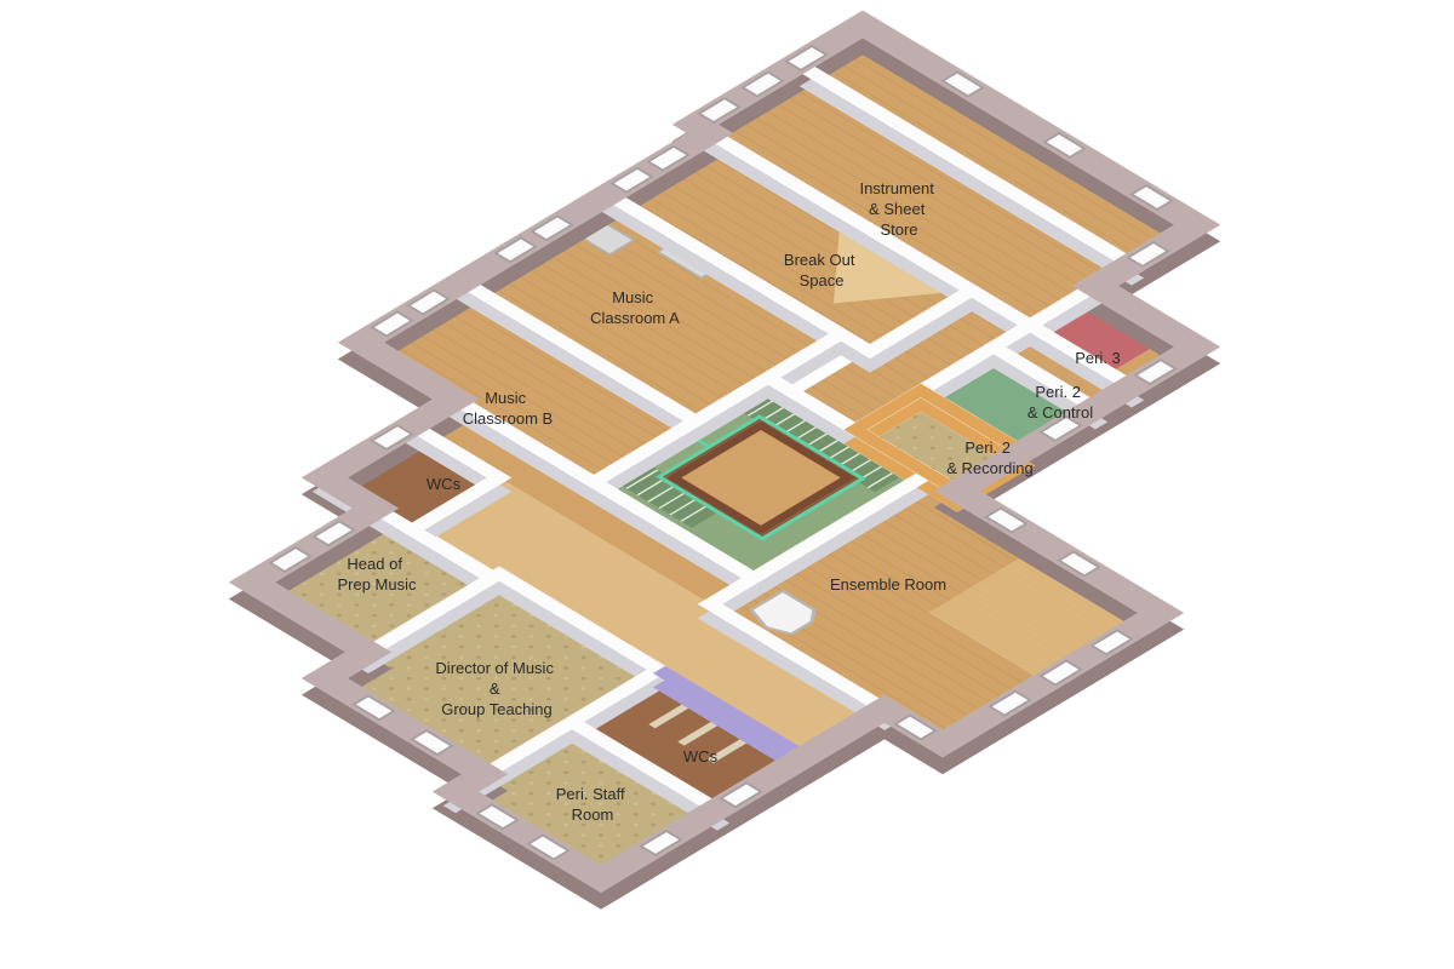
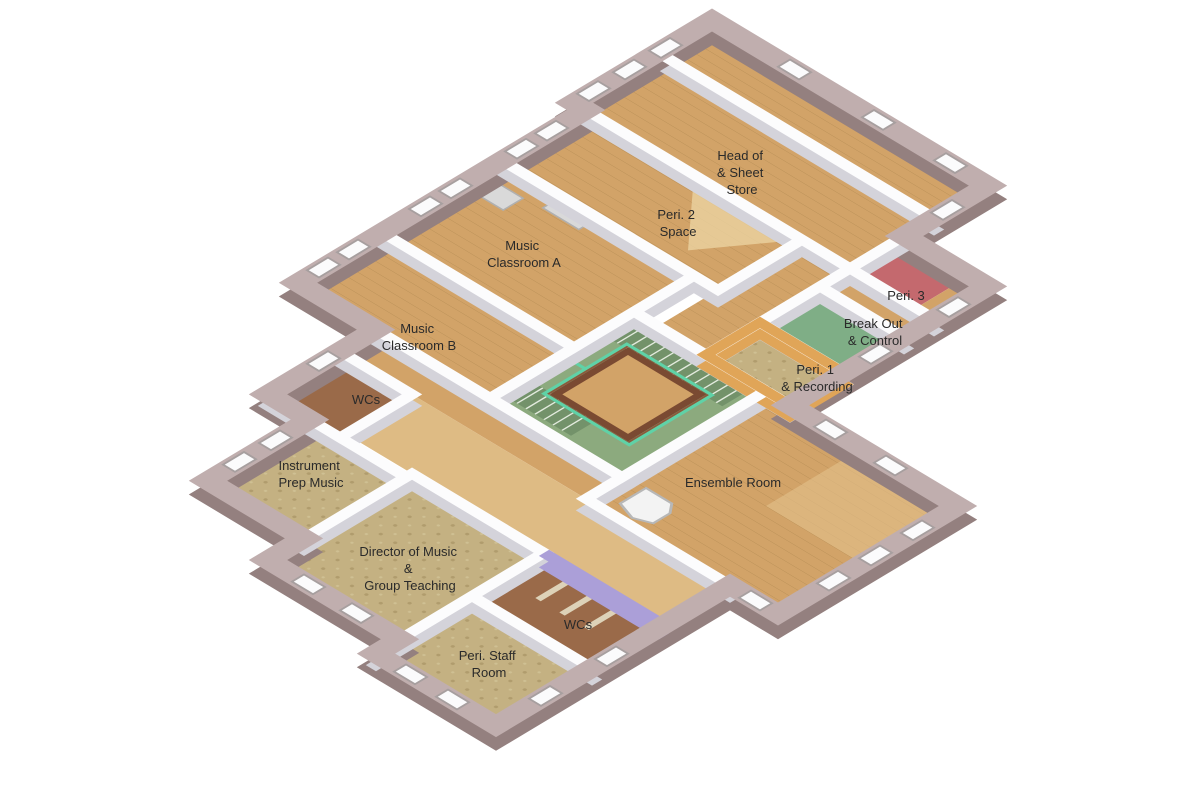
- Instrument & Sheet Store
+ Head of & Sheet Store
- Break Out Space
+ Peri. 2 Space
  Music Classroom A
  Music Classroom B
  Peri. 3
- Peri. 2 & Control
+ Break Out & Control
- Peri. 2 & Recording
+ Peri. 1 & Recording
  WCs
- Head of Prep Music
+ Instrument Prep Music
  Ensemble Room
  Director of Music & Group Teaching
  WCs
  Peri. Staff Room
